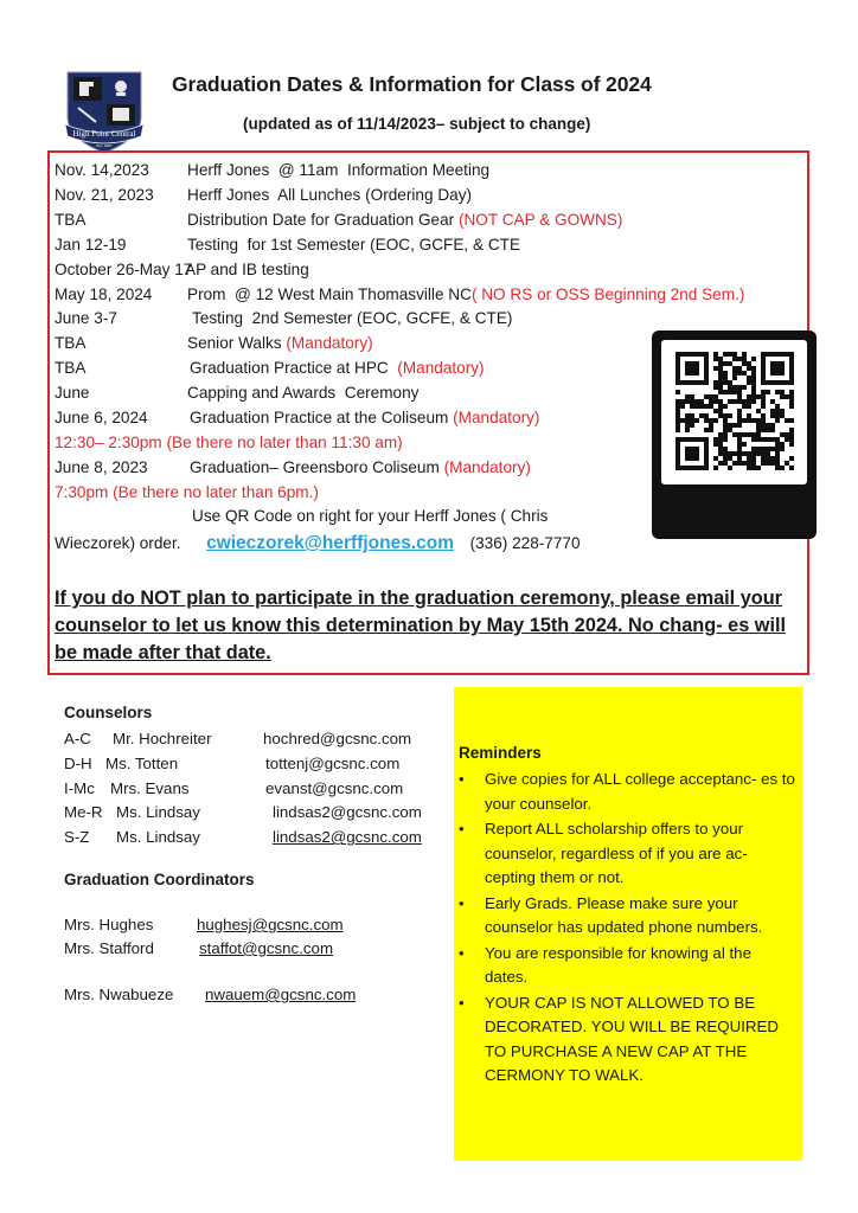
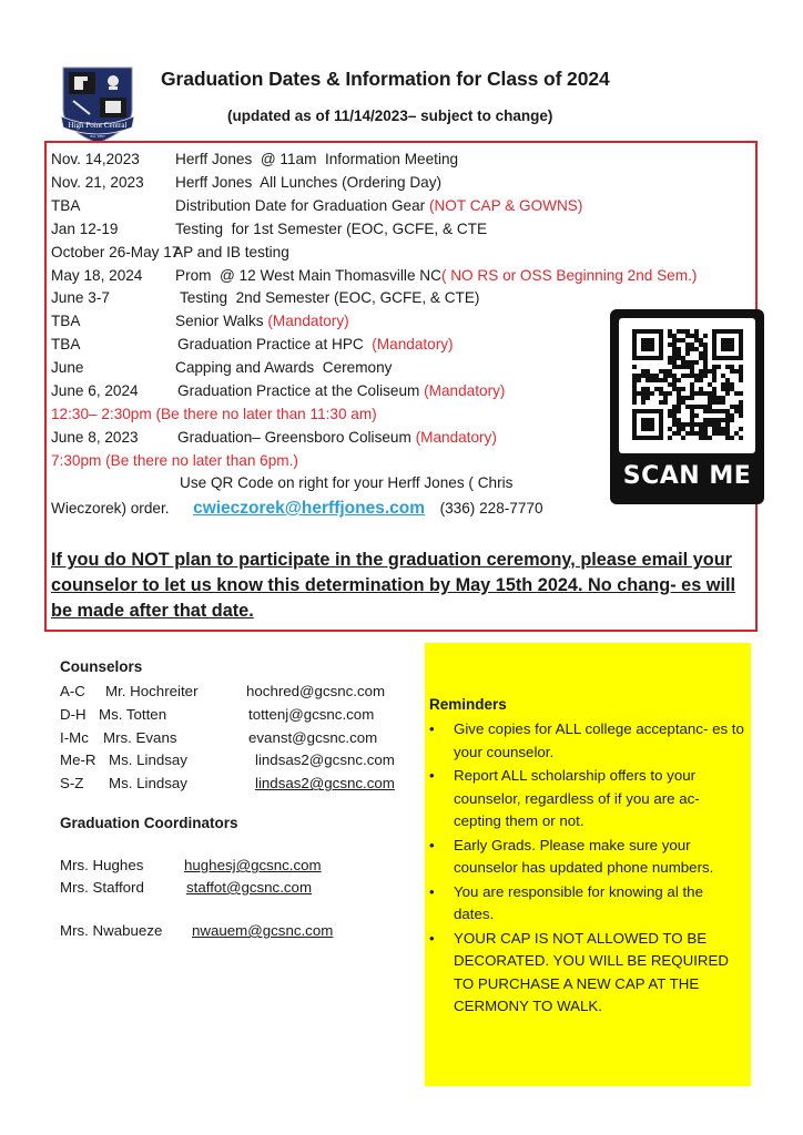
  High Point Central
  Graduation Dates & Information for Class of 2024
  (updated as of 11/14/2023– subject to change)
  Nov. 14,2023
  Herff Jones @ 11am Information Meeting
  Nov. 21, 2023
  Herff Jones All Lunches (Ordering Day)
  TBA
  Distribution Date for Graduation Gear (NOT CAP & GOWNS)
  Jan 12-19
  Testing for 1st Semester (EOC, GCFE, & CTE
  October 26-May 17
  AP and IB testing
  May 18, 2024
  Prom @ 12 West Main Thomasville NC( NO RS or OSS Beginning 2nd Sem.)
  June 3-7
  Testing 2nd Semester (EOC, GCFE, & CTE)
  TBA
  Senior Walks (Mandatory)
  TBA
  Graduation Practice at HPC (Mandatory)
  June
  Capping and Awards Ceremony
  June 6, 2024
  Graduation Practice at the Coliseum (Mandatory)
  12:30– 2:30pm (Be there no later than 11:30 am)
  June 8, 2023
  Graduation– Greensboro Coliseum (Mandatory)
  7:30pm (Be there no later than 6pm.)
  Use QR Code on right for your Herff Jones ( Chris
  Wieczorek) order. cwieczorek@herffjones.com (336) 228-7770
+ SCAN ME
  If you do NOT plan to participate in the graduation ceremony, please email your counselor to let us know this determination by May 15th 2024. No chang- es will be made after that date.
  Counselors
  A-C
  Mr. Hochreiter
  hochred@gcsnc.com
  D-H
  Ms. Totten
  tottenj@gcsnc.com
  I-Mc
  Mrs. Evans
  evanst@gcsnc.com
  Me-R
  Ms. Lindsay
  lindsas2@gcsnc.com
  S-Z
  Ms. Lindsay
  lindsas2@gcsnc.com
  Graduation Coordinators
  Mrs. Hughes
  hughesj@gcsnc.com
  Mrs. Stafford
  staffot@gcsnc.com
  Mrs. Nwabueze
  nwauem@gcsnc.com
  Reminders
  •
  Give copies for ALL college acceptanc- es to your counselor.
  •
  Report ALL scholarship offers to your counselor, regardless of if you are ac- cepting them or not.
  •
  Early Grads. Please make sure your counselor has updated phone numbers.
  •
  You are responsible for knowing al the dates.
  •
  YOUR CAP IS NOT ALLOWED TO BE DECORATED. YOU WILL BE REQUIRED TO PURCHASE A NEW CAP AT THE CERMONY TO WALK.
